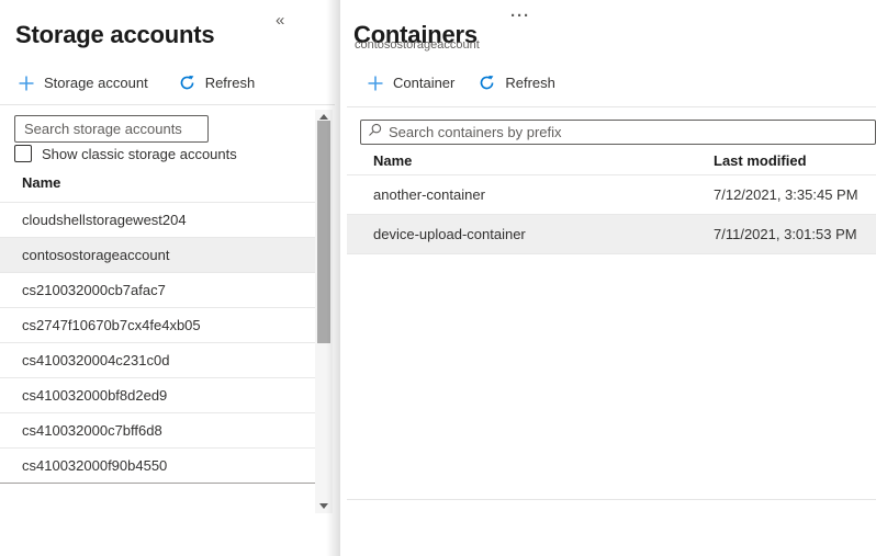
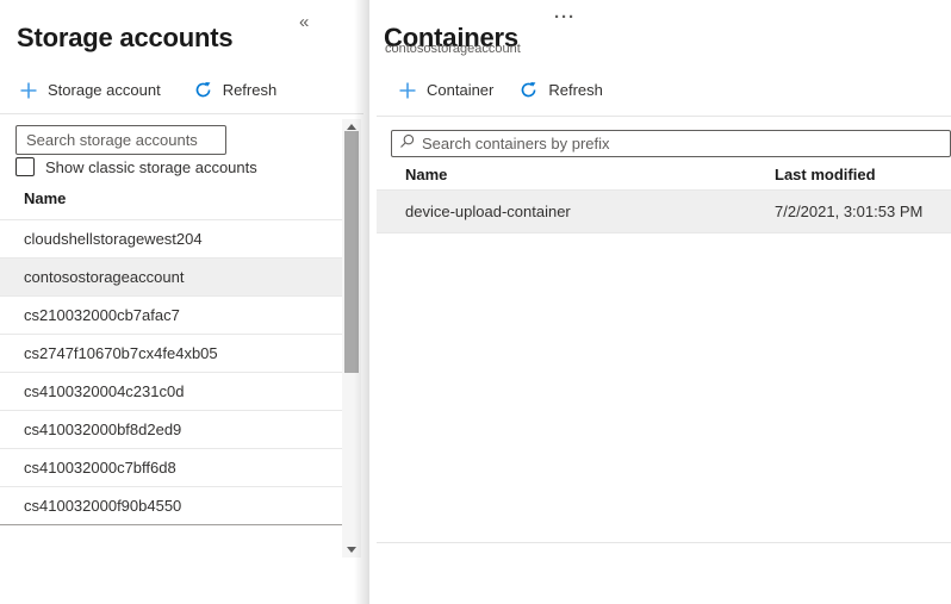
  Storage accounts
  «
  Storage account
  Refresh
  Search storage accounts
  Show classic storage accounts
  Name
  cloudshellstoragewest204
  contosostorageaccount
  cs210032000cb7afac7
  cs2747f10670b7cx4fe4xb05
  cs4100320004c231c0d
  cs410032000bf8d2ed9
  cs410032000c7bff6d8
  cs410032000f90b4550
  Containers
  ···
  contosostorageaccount
  Container
  Refresh
  Search containers by prefix
  Name
  Last modified
- another-container
- 7/12/2021, 3:35:45 PM
  device-upload-container
- 7/11/2021, 3:01:53 PM
+ 7/2/2021, 3:01:53 PM
